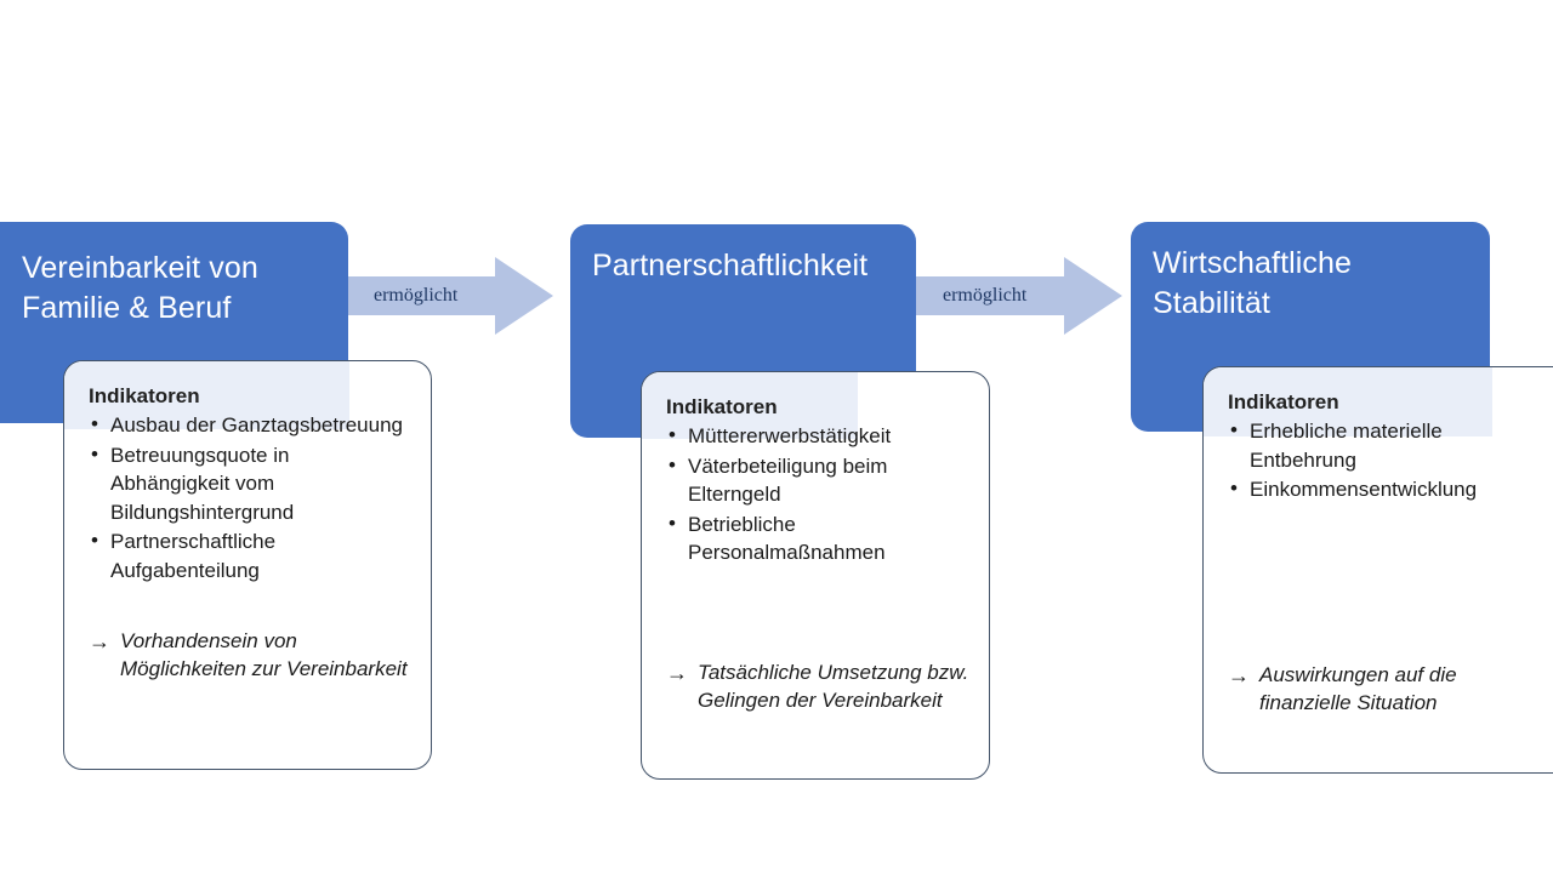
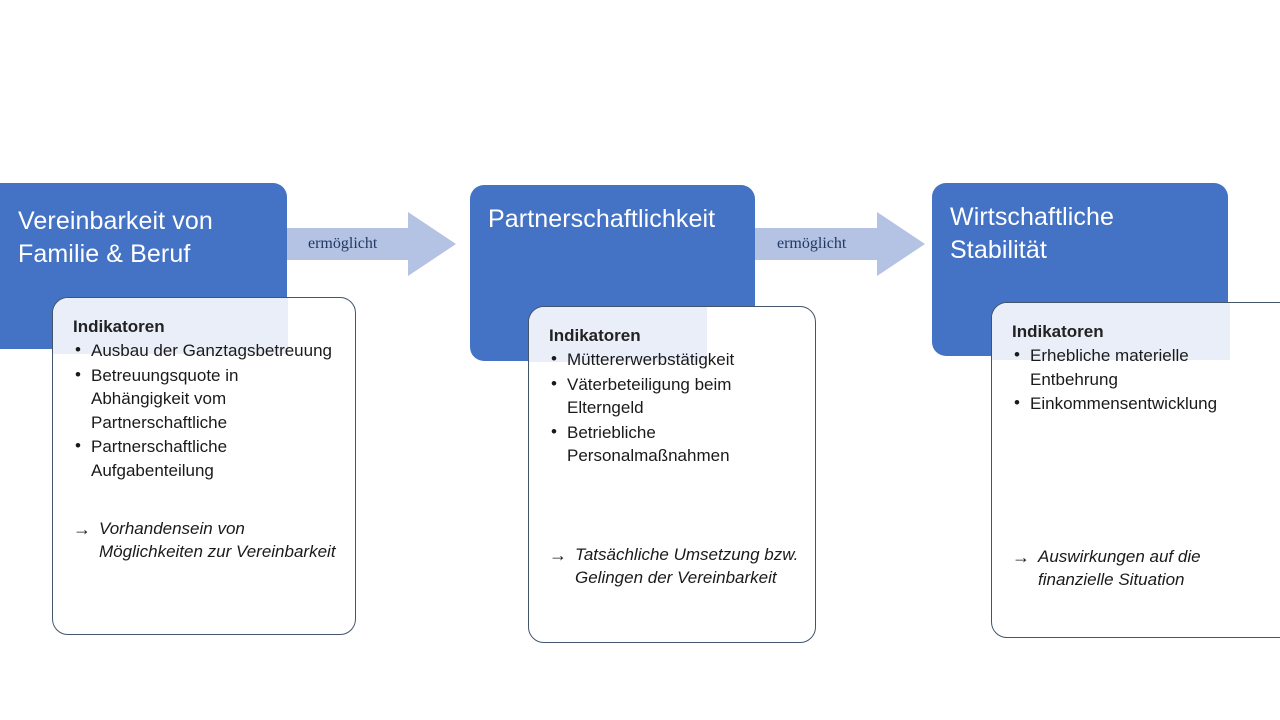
  Vereinbarkeit von Familie & Beruf
  ermöglicht
  Partnerschaftlichkeit
  ermöglicht
  Wirtschaftliche Stabilität
  Indikatoren
  Ausbau der Ganztagsbetreuung
- Betreuungsquote in Abhängigkeit vom Bildungshintergrund
+ Betreuungsquote in Abhängigkeit vom Partnerschaftliche
  Partnerschaftliche Aufgabenteilung
  →
  Vorhandensein von Möglichkeiten zur Vereinbarkeit
  Indikatoren
  Müttererwerbstätigkeit
  Väterbeteiligung beim Elterngeld
  Betriebliche Personalmaßnahmen
  →
  Tatsächliche Umsetzung bzw. Gelingen der Vereinbarkeit
  Indikatoren
  Erhebliche materielle Entbehrung
  Einkommensentwicklung
  →
  Auswirkungen auf die finanzielle Situation
